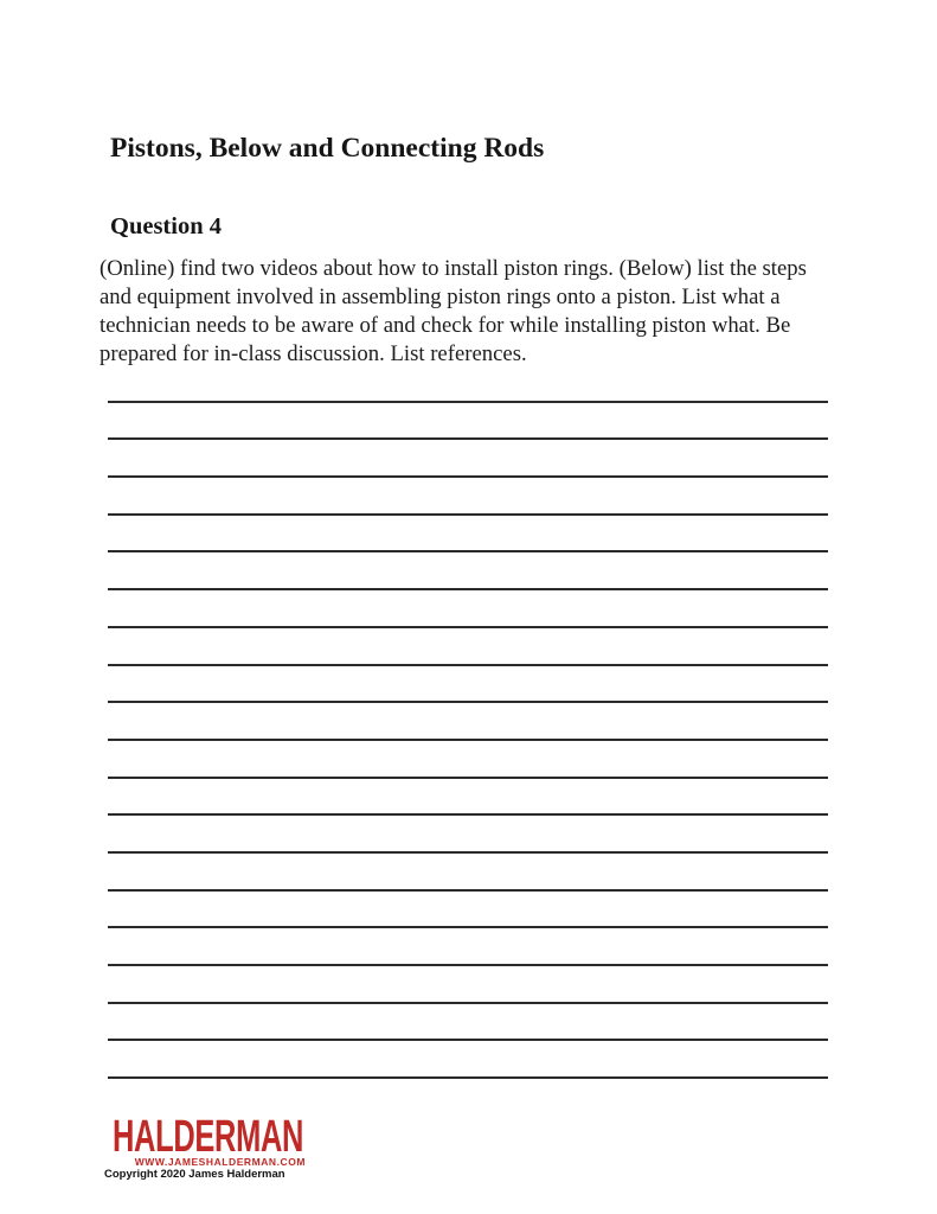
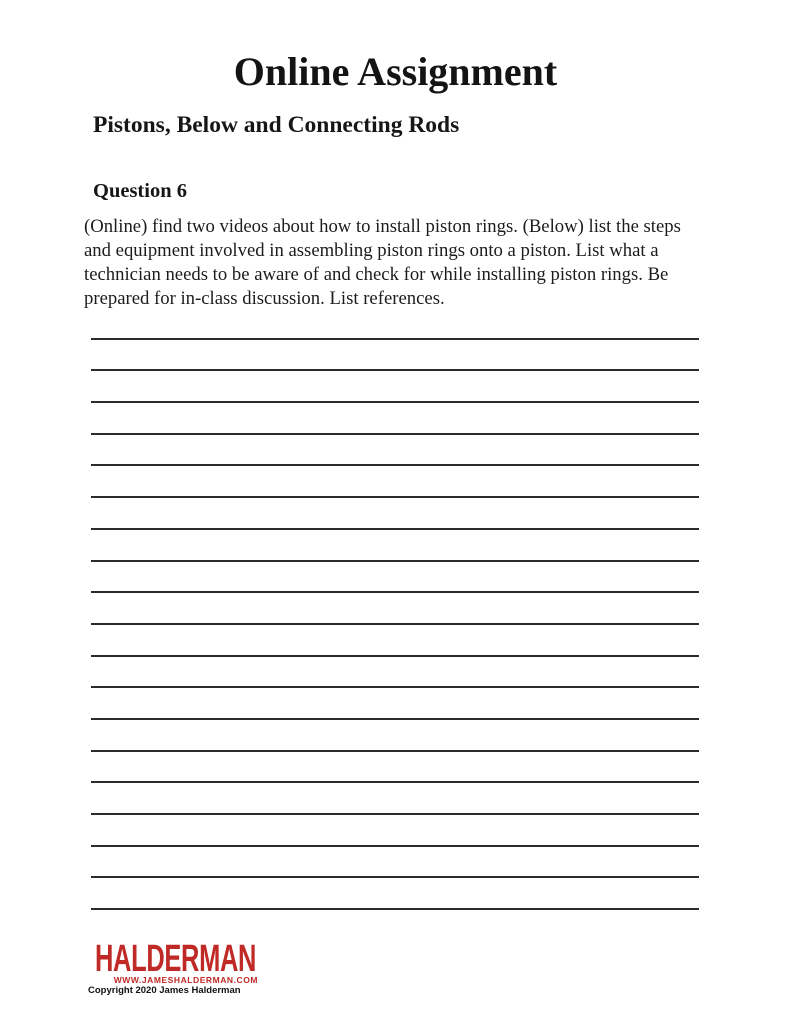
+ Online Assignment
  Pistons, Below and Connecting Rods
- Question 4
+ Question 6
- (Online) find two videos about how to install piston rings. (Below) list the steps and equipment involved in assembling piston rings onto a piston. List what a technician needs to be aware of and check for while installing piston what. Be prepared for in-class discussion. List references.
+ (Online) find two videos about how to install piston rings. (Below) list the steps and equipment involved in assembling piston rings onto a piston. List what a technician needs to be aware of and check for while installing piston rings. Be prepared for in-class discussion. List references.
  HALDERMAN
  WWW.JAMESHALDERMAN.COM
  Copyright 2020 James Halderman
